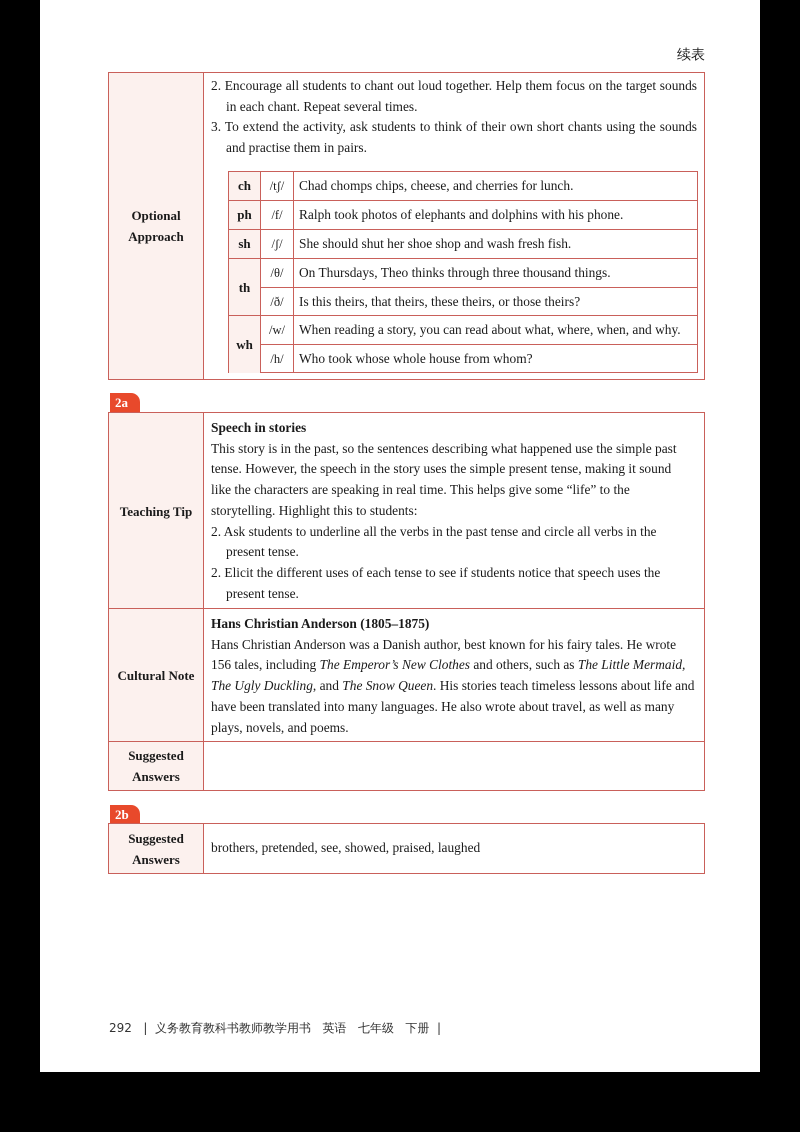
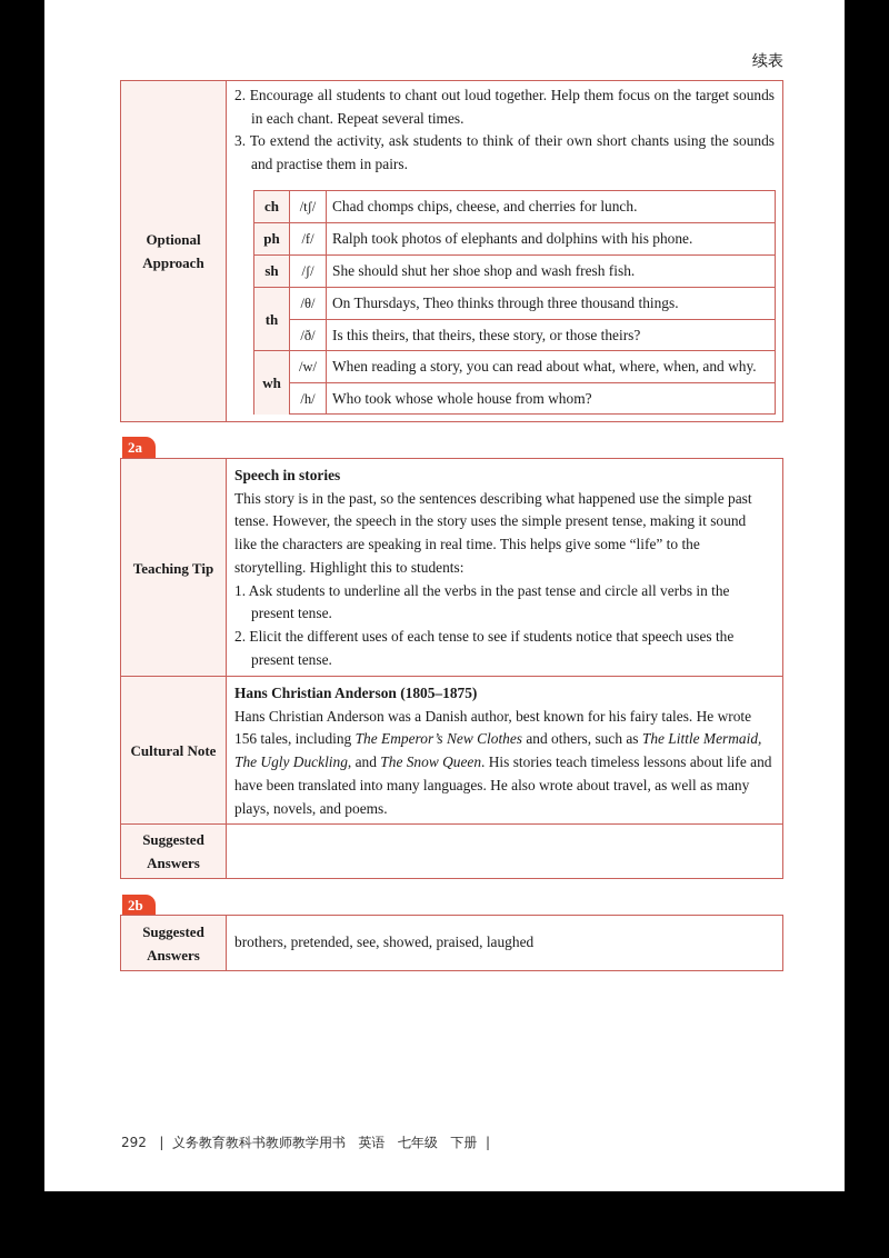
  续表
  Optional Approach
  2. Encourage all students to chant out loud together. Help them focus on the target sounds in each chant. Repeat several times.
  3. To extend the activity, ask students to think of their own short chants using the sounds and practise them in pairs.
  ch
  /tʃ/
  Chad chomps chips, cheese, and cherries for lunch.
  ph
  /f/
  Ralph took photos of elephants and dolphins with his phone.
  sh
  /ʃ/
  She should shut her shoe shop and wash fresh fish.
  th
  /θ/
  On Thursdays, Theo thinks through three thousand things.
  /ð/
- Is this theirs, that theirs, these theirs, or those theirs?
+ Is this theirs, that theirs, these story, or those theirs?
  wh
  /w/
  When reading a story, you can read about what, where, when, and why.
  /h/
  Who took whose whole house from whom?
  2a
  Teaching Tip
  Speech in stories
  This story is in the past, so the sentences describing what happened use the simple past tense. However, the speech in the story uses the simple present tense, making it sound like the characters are speaking in real time. This helps give some “life” to the storytelling. Highlight this to students:
- 2. Ask students to underline all the verbs in the past tense and circle all verbs in the present tense.
+ 1. Ask students to underline all the verbs in the past tense and circle all verbs in the present tense.
  2. Elicit the different uses of each tense to see if students notice that speech uses the present tense.
  Cultural Note
  Hans Christian Anderson (1805–1875)
  Hans Christian Anderson was a Danish author, best known for his fairy tales. He wrote 156 tales, including The Emperor’s New Clothes and others, such as The Little Mermaid, The Ugly Duckling, and The Snow Queen. His stories teach timeless lessons about life and have been translated into many languages. He also wrote about travel, as well as many plays, novels, and poems.
  Suggested Answers
  2b
  Suggested Answers
  brothers, pretended, see, showed, praised, laughed
  292 | 义务教育教科书教师教学用书 英语 七年级 下册 |
